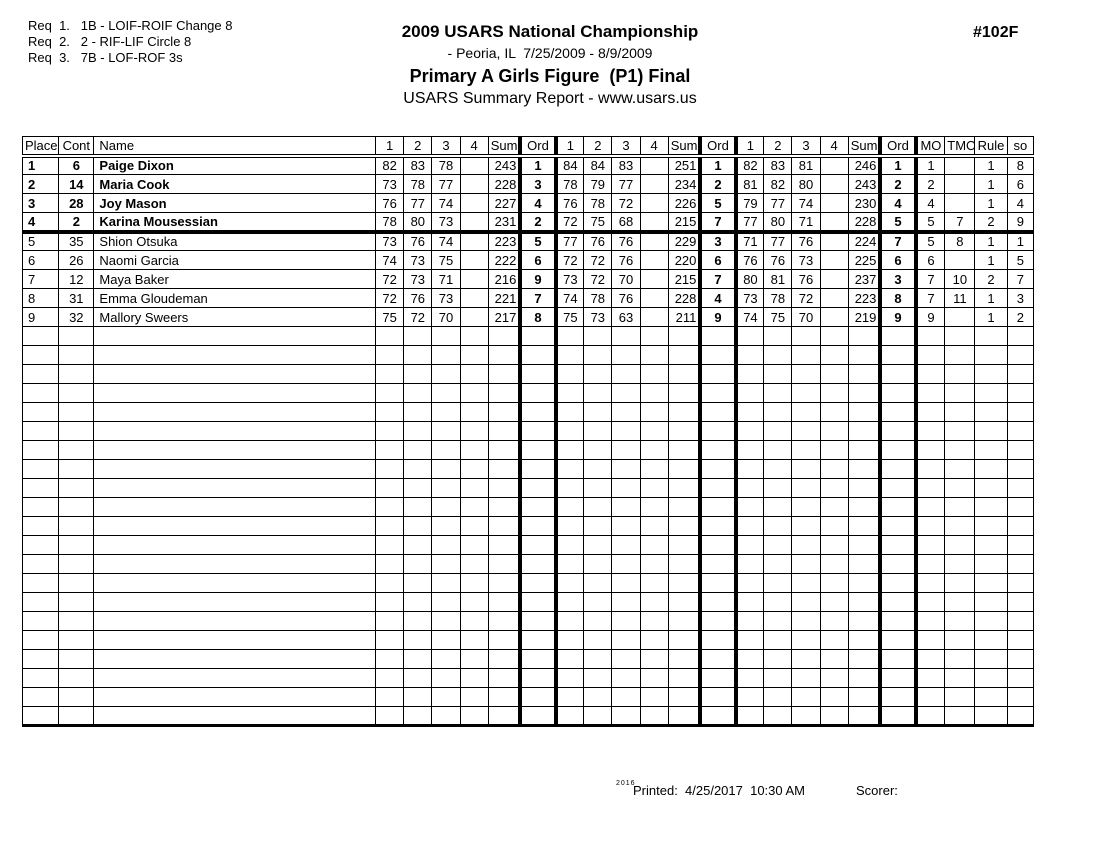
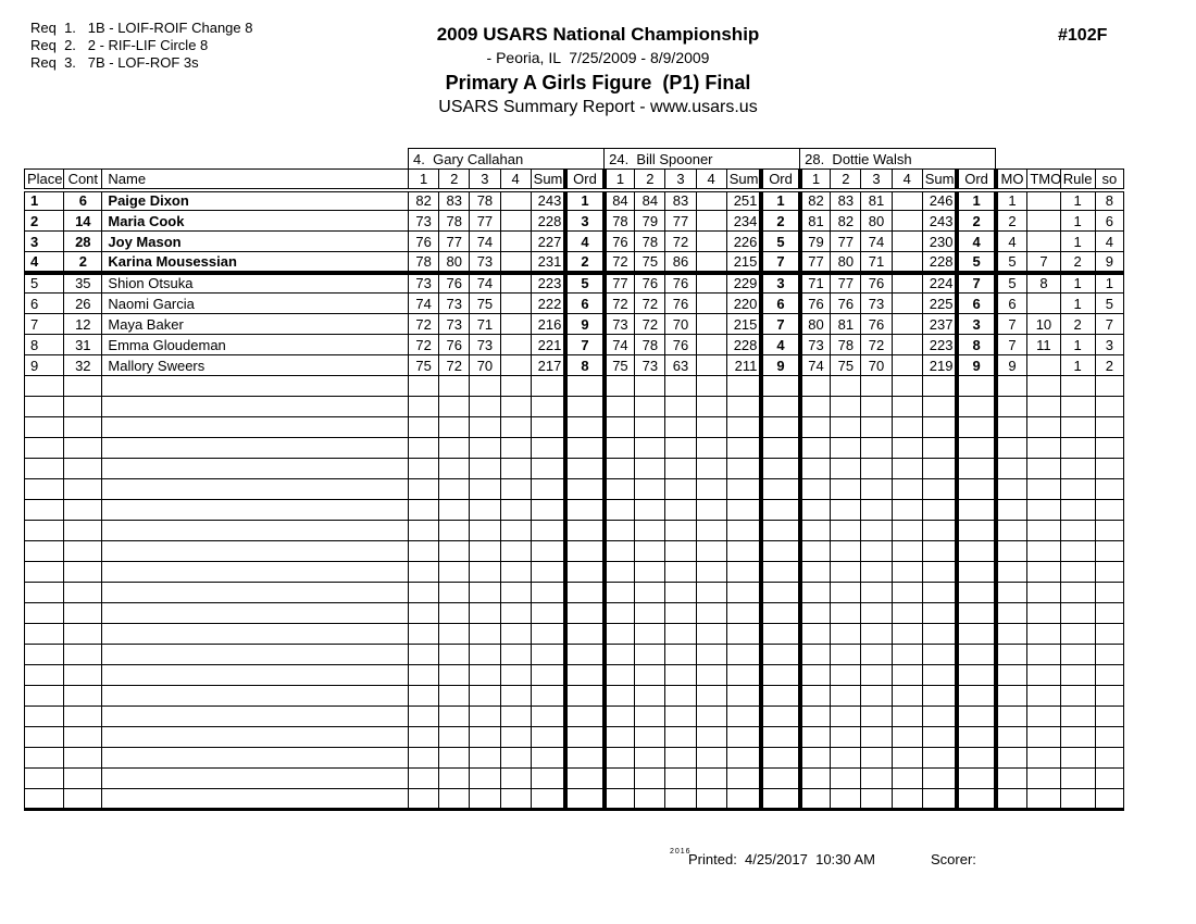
  Req 1. 1B - LOIF-ROIF Change 8
  Req 2. 2 - RIF-LIF Circle 8
  Req 3. 7B - LOF-ROF 3s
  2009 USARS National Championship
  - Peoria, IL 7/25/2009 - 8/9/2009
  Primary A Girls Figure (P1) Final
  USARS Summary Report - www.usars.us
  #102F
+ 	4. Gary Callahan	24. Bill Spooner	28. Dottie Walsh
  Place	Cont	Name	1	2	3	4	Sum	Ord	1	2	3	4	Sum	Ord	1	2	3	4	Sum	Ord	MO	TMO	Rule	so
  1	6	Paige Dixon	82	83	78		243	1	84	84	83		251	1	82	83	81		246	1	1		1	8
  2	14	Maria Cook	73	78	77		228	3	78	79	77		234	2	81	82	80		243	2	2		1	6
  3	28	Joy Mason	76	77	74		227	4	76	78	72		226	5	79	77	74		230	4	4		1	4
- 4	2	Karina Mousessian	78	80	73		231	2	72	75	68		215	7	77	80	71		228	5	5	7	2	9
+ 4	2	Karina Mousessian	78	80	73		231	2	72	75	86		215	7	77	80	71		228	5	5	7	2	9
  5	35	Shion Otsuka	73	76	74		223	5	77	76	76		229	3	71	77	76		224	7	5	8	1	1
  6	26	Naomi Garcia	74	73	75		222	6	72	72	76		220	6	76	76	73		225	6	6		1	5
  7	12	Maya Baker	72	73	71		216	9	73	72	70		215	7	80	81	76		237	3	7	10	2	7
  8	31	Emma Gloudeman	72	76	73		221	7	74	78	76		228	4	73	78	72		223	8	7	11	1	3
  9	32	Mallory Sweers	75	72	70		217	8	75	73	63		211	9	74	75	70		219	9	9		1	2
  Printed: 4/25/2017 10:30 AM
  Scorer:
